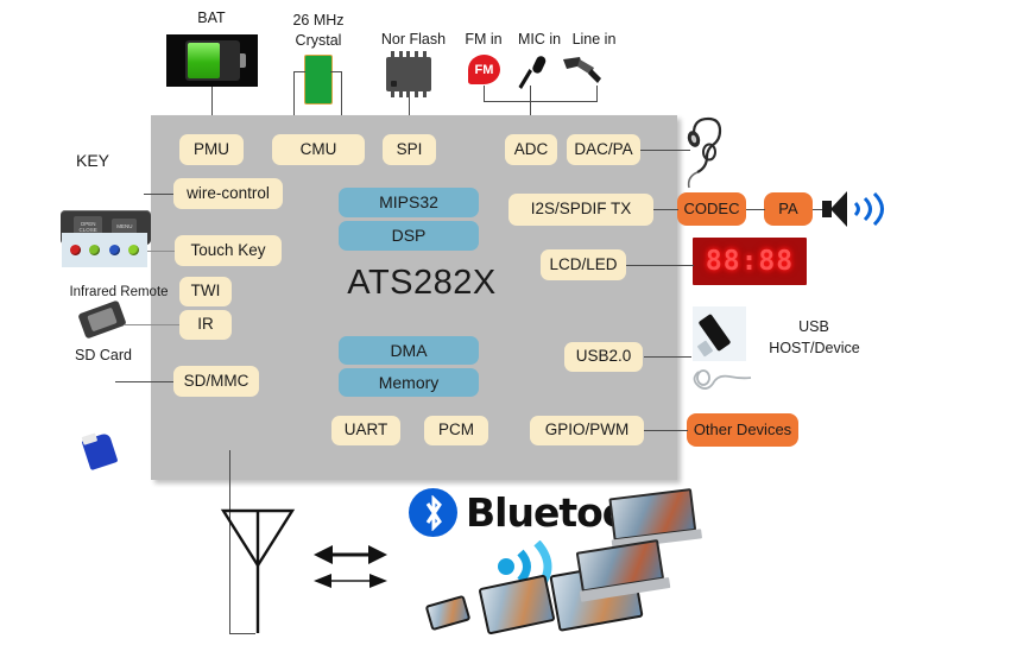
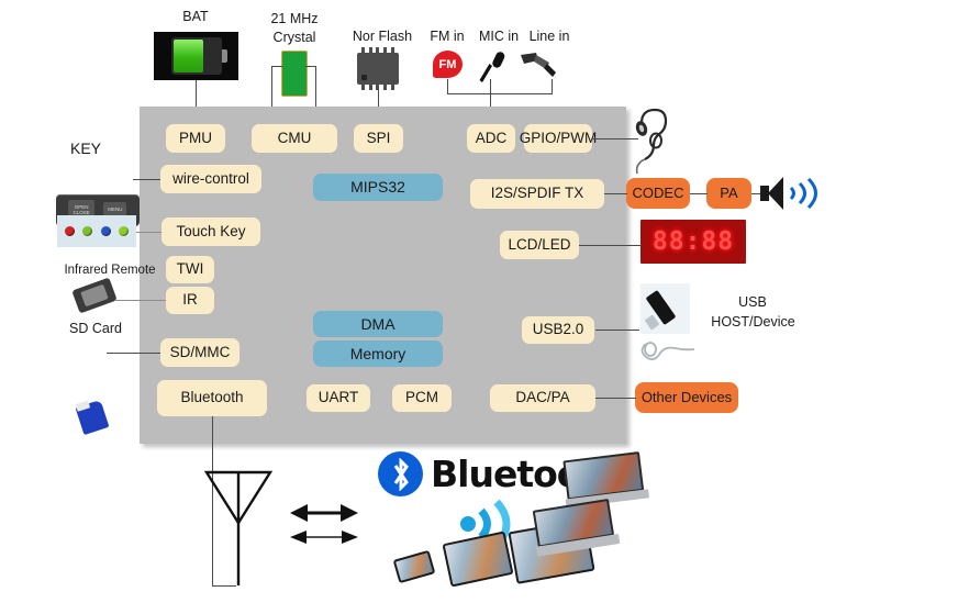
  BAT
- 26 MHz
+ 21 MHz
  Crystal
  Nor Flash
  FM in
  FM
  MIC in
  Line in
- ATS282X
  PMU
  CMU
  SPI
  ADC
- DAC/PA
+ GPIO/PWM
  wire-control
  I2S/SPDIF TX
  Touch Key
  LCD/LED
  TWI
  IR
  SD/MMC
  USB2.0
+ Bluetooth
  UART
  PCM
- GPIO/PWM
+ DAC/PA
  MIPS32
- DSP
  DMA
  Memory
  KEY
  Infrared Remote
  SD Card
  CODEC
  PA
  88:88
  USB
  HOST/Device
  Other Devices
